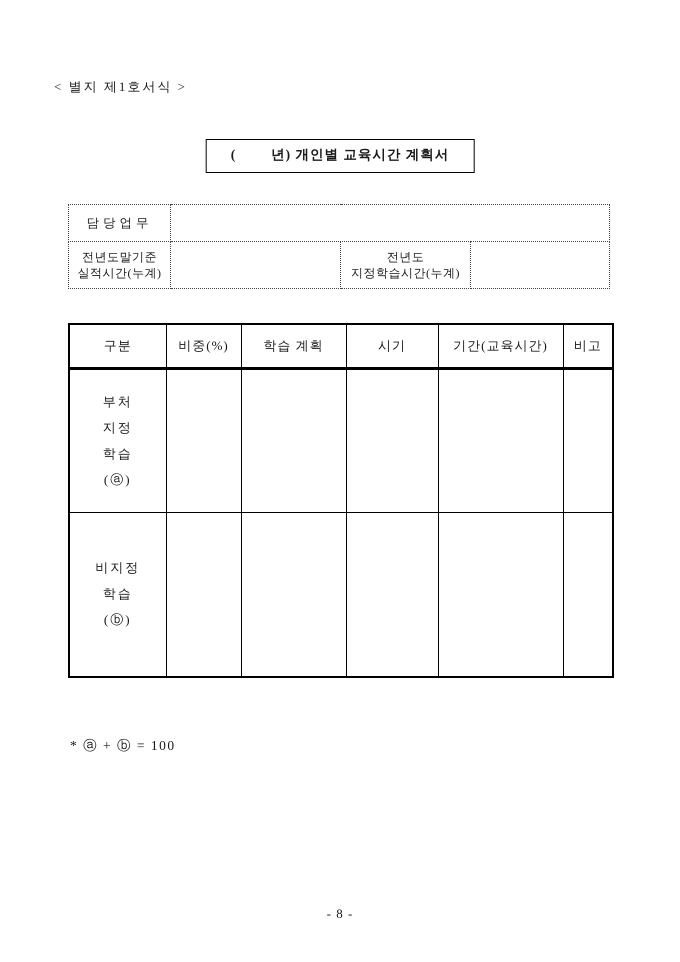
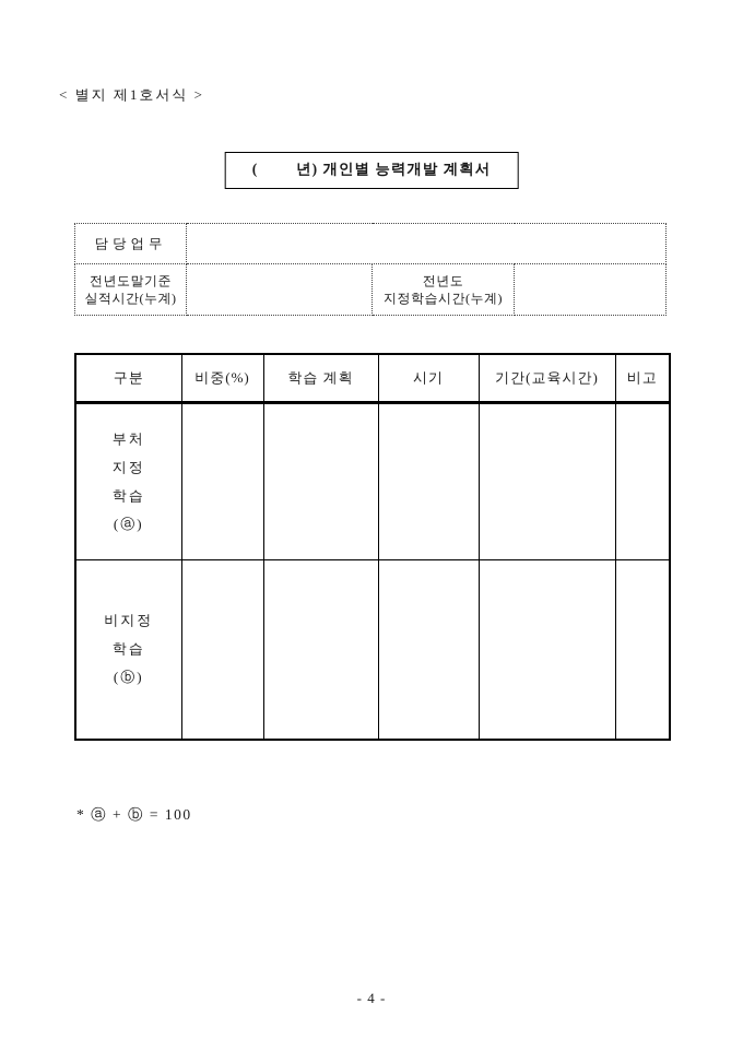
  < 별지 제1호서식 >
- ( 년) 개인별 교육시간 계획서
+ ( 년) 개인별 능력개발 계획서
  담당업무
  전년도말기준 실적시간(누계)		전년도 지정학습시간(누계)
  구분	비중(%)	학습 계획	시기	기간(교육시간)	비고
  부처 지정 학습 (ⓐ)
  비지정 학습 (ⓑ)
  * ⓐ + ⓑ = 100
- - 8 -
+ - 4 -
